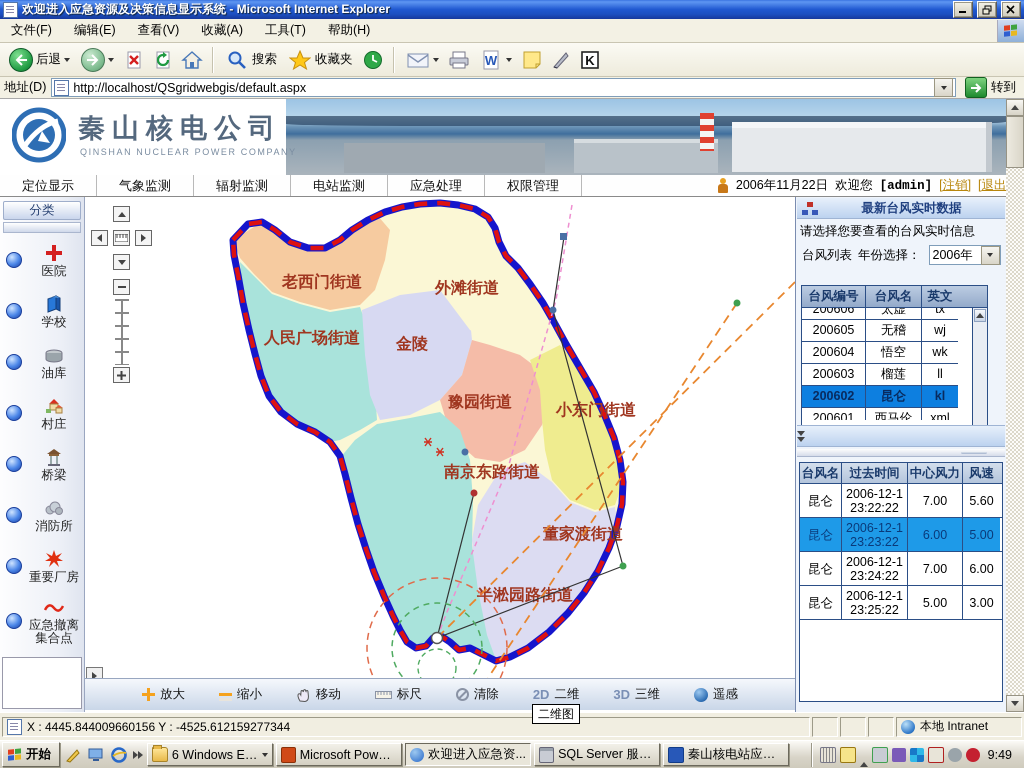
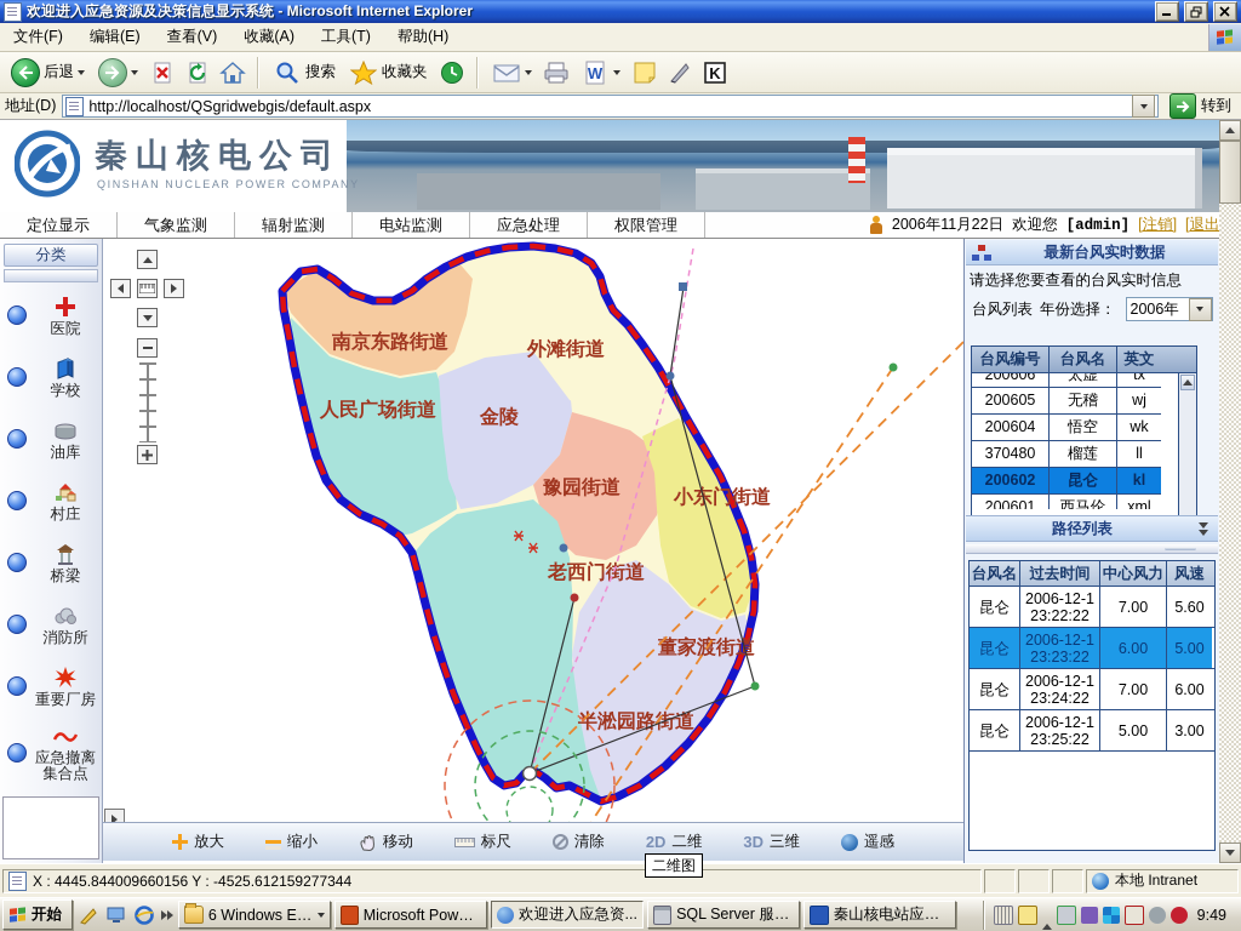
  欢迎进入应急资源及决策信息显示系统 - Microsoft Internet Explorer
  文件(F)
  编辑(E)
  查看(V)
  收藏(A)
  工具(T)
  帮助(H)
  后退
  搜索
  收藏夹
  W
  K
  地址(D)
  http://localhost/QSgridwebgis/default.aspx
  转到
  秦山核电公司
  QINSHAN NUCLEAR POWER COMPANY
  定位显示
  气象监测
  辐射监测
  电站监测
  应急处理
  权限管理
  2006年11月22日
  欢迎您
  [admin]
  [注销]
  [退出
  分类
  医院
  学校
  油库
  村庄
  桥梁
  消防所
  重要厂房
  应急撤离集合点
- 老西门街道
+ 南京东路街道
  外滩街道
  人民广场街道
  金陵
  豫园街道
  小门街道
- 南京东路街道
+ 老西门街道
  半淞园路街道
  放大
  缩小
  移动
  标尺
  清除
  2D
  二维
  3D
  三维
  遥感
  最新台风实时数据
  请选择您要查看的台风实时信息
  台风列表
  年份选择：
  2006年
  台风编号
  台风名
  200606
  太虚
  tx
  200605
  无稽
  wj
  200604
  悟空
  wk
- 200603
+ 370480
  榴莲
  ll
  200602
  昆仑
  kl
  200601
  西马伦
  xml
+ 路径列表
  台风名
  过去时间
  中心风力
  风速
  昆仑
  2006-12-1 23:22:22
  7.00
  5.60
  昆仑
  2006-12-1 23:23:22
  6.00
  5.00
  昆仑
  2006-12-1 23:24:22
  7.00
  6.00
  昆仑
  2006-12-1 23:25:22
  5.00
  3.00
  X : 4445.844009660156 Y : -4525.612159277344
  本地 Intranet
  二维图
  开始
  6 Windows Exp
  Microsoft PowerP
  欢迎进入应急资...
  SQL Server 服务.
  秦山核电站应急...
  9:49
